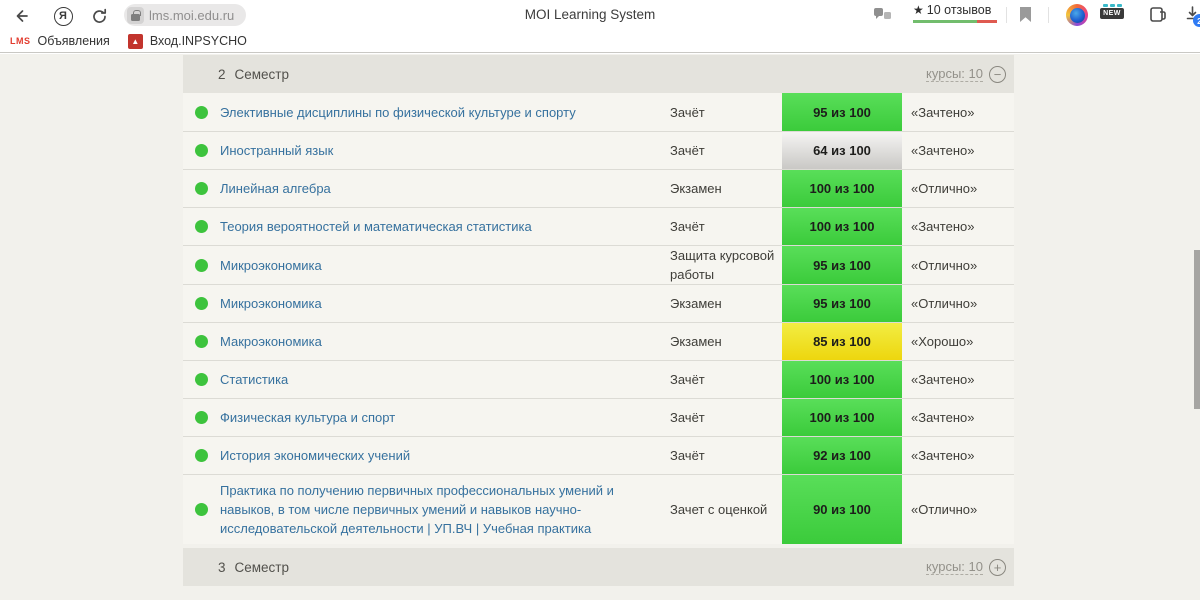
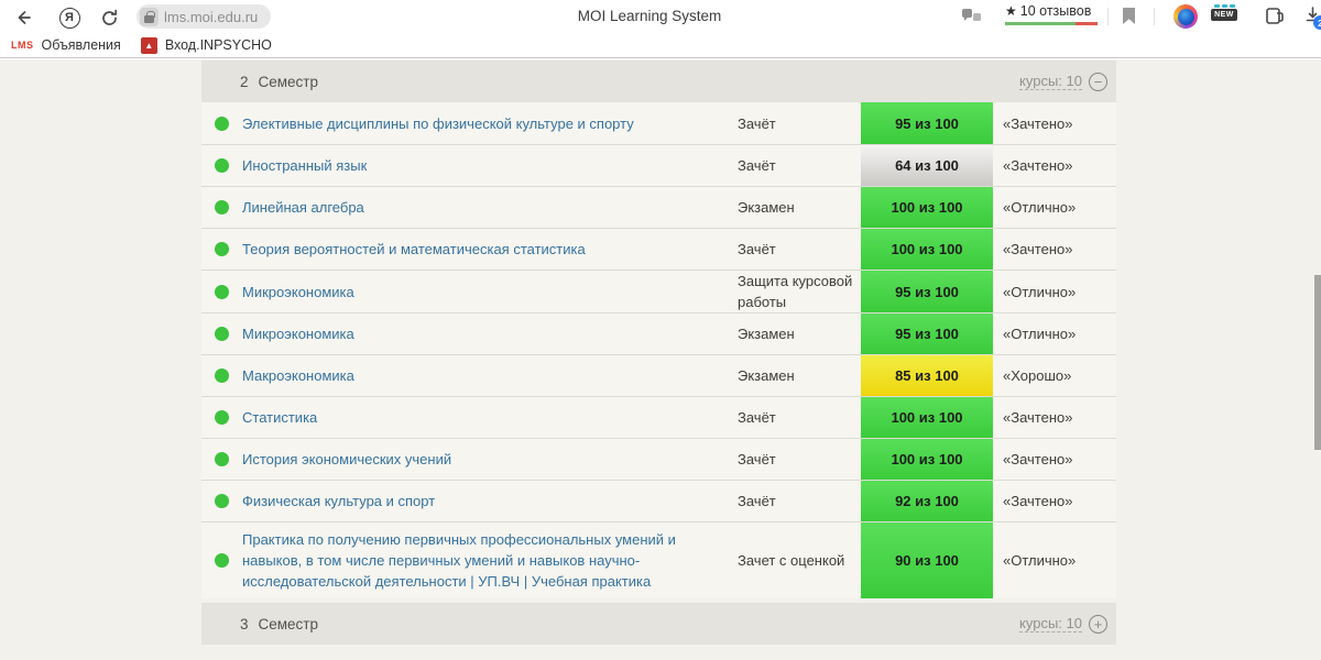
  Я
  lms.moi.edu.ru
  MOI Learning System
  ★ 10 отзывов
  2
  LMS
  Объявления
  ▲
  Вход.INPSYCHO
  2
  Семестр
  курсы: 10
  −
  Элективные дисциплины по физической культуре и спорту
  Зачёт
  95 из 100
  «Зачтено»
  Иностранный язык
  Зачёт
  64 из 100
  «Зачтено»
  Линейная алгебра
  Экзамен
  100 из 100
  «Отлично»
  Теория вероятностей и математическая статистика
  Зачёт
  100 из 100
  «Зачтено»
  Микроэкономика
  Защита курсовой работы
  95 из 100
  «Отлично»
  Микроэкономика
  Экзамен
  95 из 100
  «Отлично»
  Макроэкономика
  Экзамен
  85 из 100
  «Хорошо»
  Статистика
  Зачёт
  100 из 100
  «Зачтено»
- Физическая культура и спорт
+ История экономических учений
  Зачёт
  100 из 100
  «Зачтено»
- История экономических учений
+ Физическая культура и спорт
  Зачёт
  92 из 100
  «Зачтено»
  Практика по получению первичных профессиональных умений и навыков, в том числе первичных умений и навыков научно-исследовательской деятельности | УП.ВЧ | Учебная практика
  Зачет с оценкой
  90 из 100
  «Отлично»
  3
  Семестр
  курсы: 10
  +
